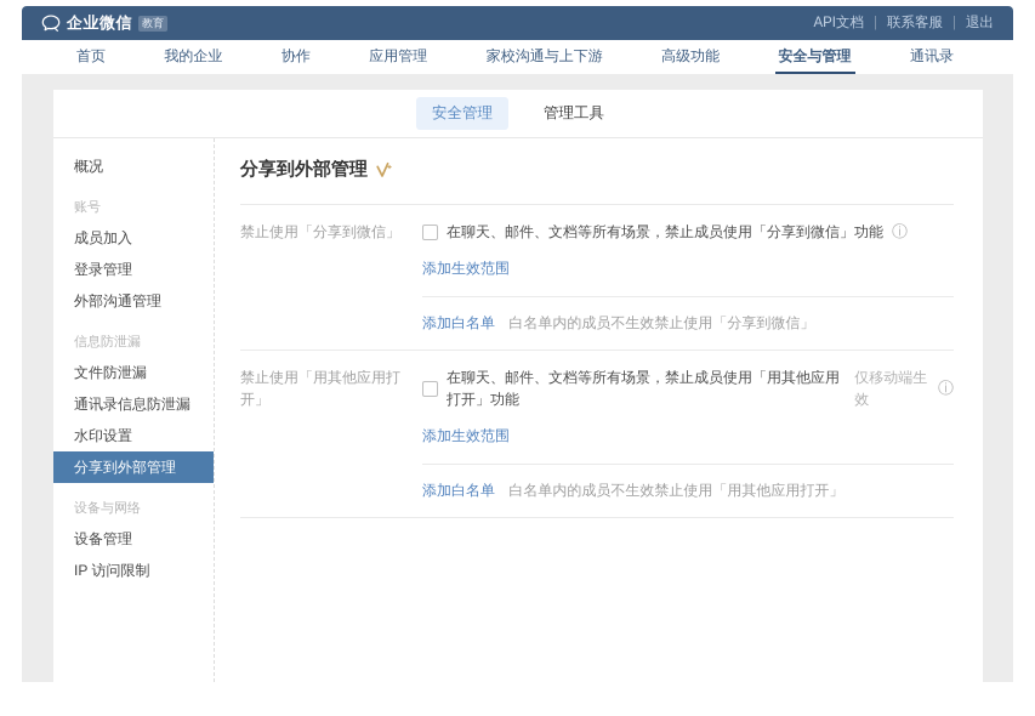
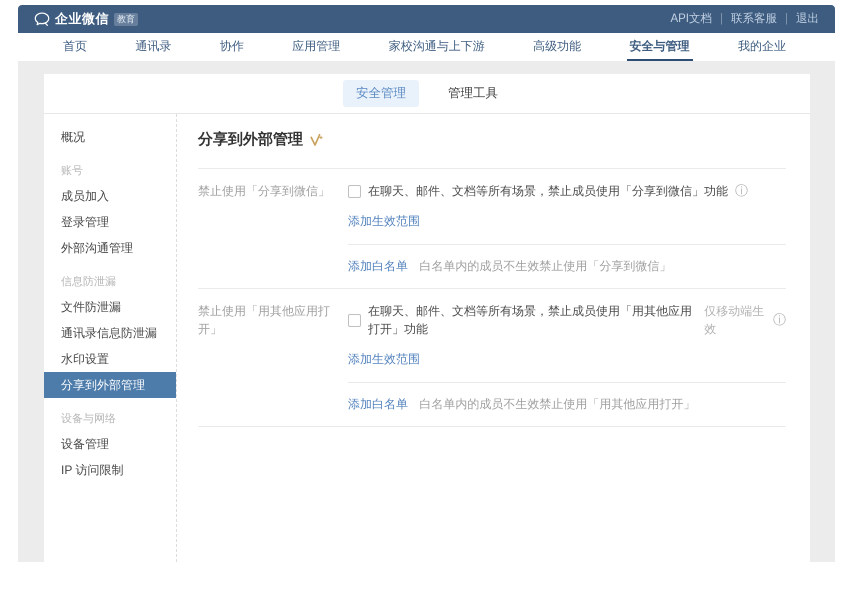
  企业微信
  教育
  API文档
  |
  联系客服
  |
  退出
  首页
- 我的企业
+ 通讯录
  协作
  应用管理
  家校沟通与上下游
  高级功能
  安全与管理
- 通讯录
+ 我的企业
  安全管理
  管理工具
  概况
  账号
  成员加入
  登录管理
  外部沟通管理
  信息防泄漏
  文件防泄漏
  通讯录信息防泄漏
  水印设置
  分享到外部管理
  设备与网络
  设备管理
  IP 访问限制
  分享到外部管理
  禁止使用「分享到微信」
  在聊天、邮件、文档等所有场景，禁止成员使用「分享到微信」功能
  ⓘ
  添加生效范围
  添加白名单 白名单内的成员不生效禁止使用「分享到微信」
  禁止使用「用其他应用打开」
  在聊天、邮件、文档等所有场景，禁止成员使用「用其他应用打开」功能
  仅移动端生效
  ⓘ
  添加生效范围
  添加白名单 白名单内的成员不生效禁止使用「用其他应用打开」
